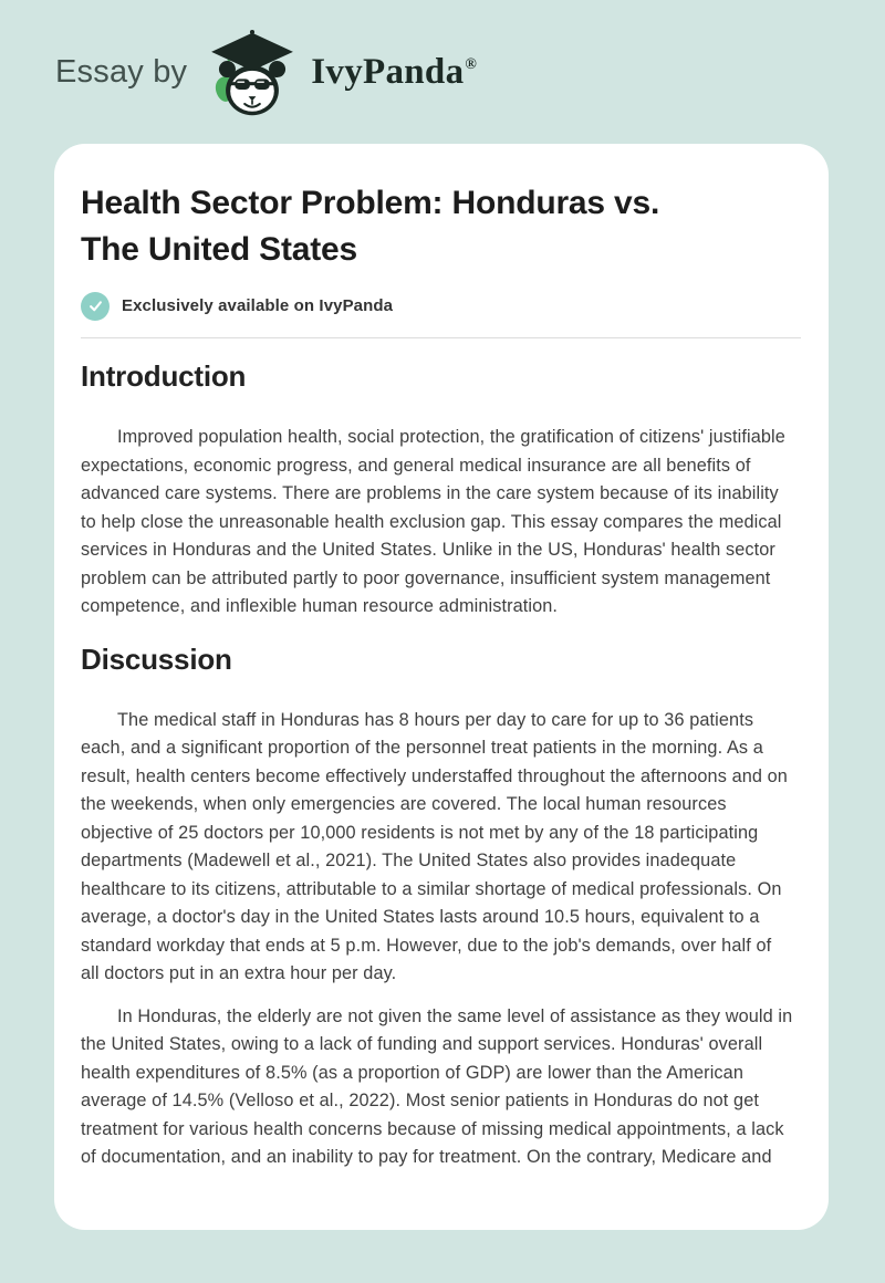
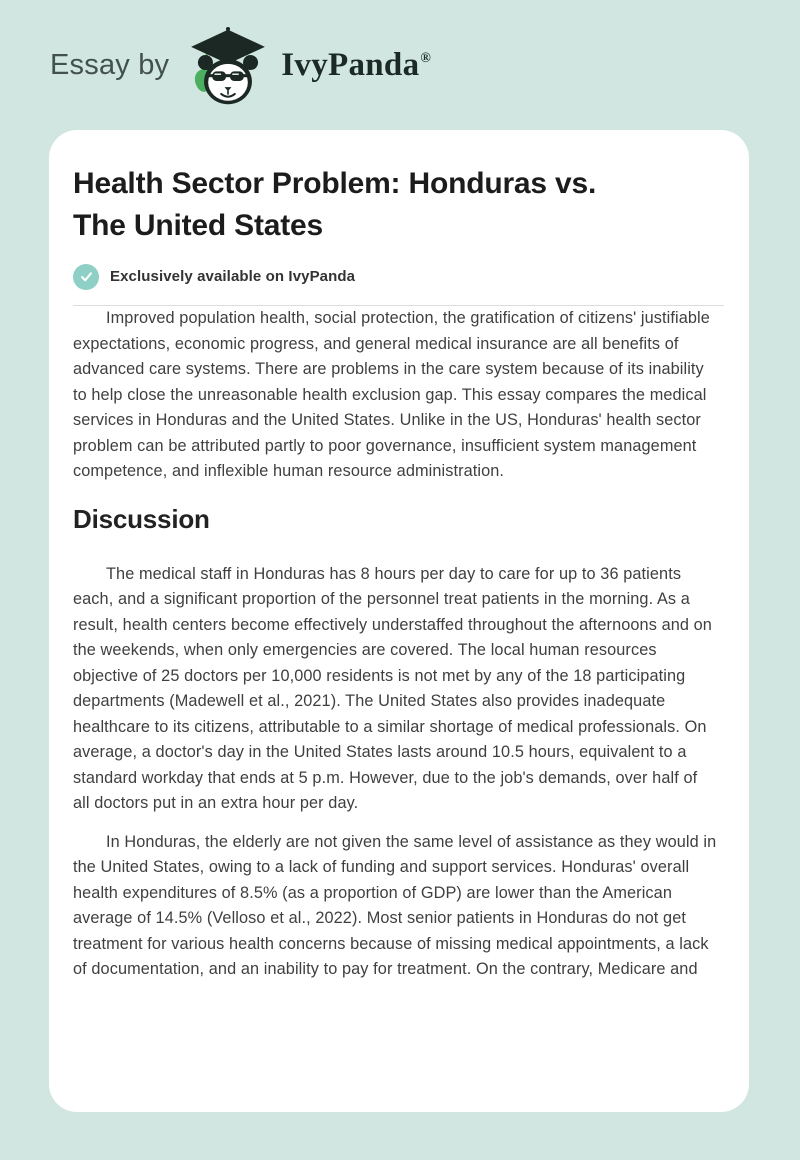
  Essay by
  IvyPanda®
  Health Sector Problem: Honduras vs.
  The United States
  Exclusively available on IvyPanda
- Introduction
  Improved population health, social protection, the gratification of citizens' justifiable
  expectations, economic progress, and general medical insurance are all benefits of
  advanced care systems. There are problems in the care system because of its inability
  to help close the unreasonable health exclusion gap. This essay compares the medical
  services in Honduras and the United States. Unlike in the US, Honduras' health sector
  problem can be attributed partly to poor governance, insufficient system management
  competence, and inflexible human resource administration.
  Discussion
  The medical staff in Honduras has 8 hours per day to care for up to 36 patients
  each, and a significant proportion of the personnel treat patients in the morning. As a
  result, health centers become effectively understaffed throughout the afternoons and on
  the weekends, when only emergencies are covered. The local human resources
  objective of 25 doctors per 10,000 residents is not met by any of the 18 participating
  departments (Madewell et al., 2021). The United States also provides inadequate
  healthcare to its citizens, attributable to a similar shortage of medical professionals. On
  average, a doctor's day in the United States lasts around 10.5 hours, equivalent to a
  standard workday that ends at 5 p.m. However, due to the job's demands, over half of
  all doctors put in an extra hour per day.
  In Honduras, the elderly are not given the same level of assistance as they would in
  the United States, owing to a lack of funding and support services. Honduras' overall
  health expenditures of 8.5% (as a proportion of GDP) are lower than the American
  average of 14.5% (Velloso et al., 2022). Most senior patients in Honduras do not get
  treatment for various health concerns because of missing medical appointments, a lack
  of documentation, and an inability to pay for treatment. On the contrary, Medicare and
